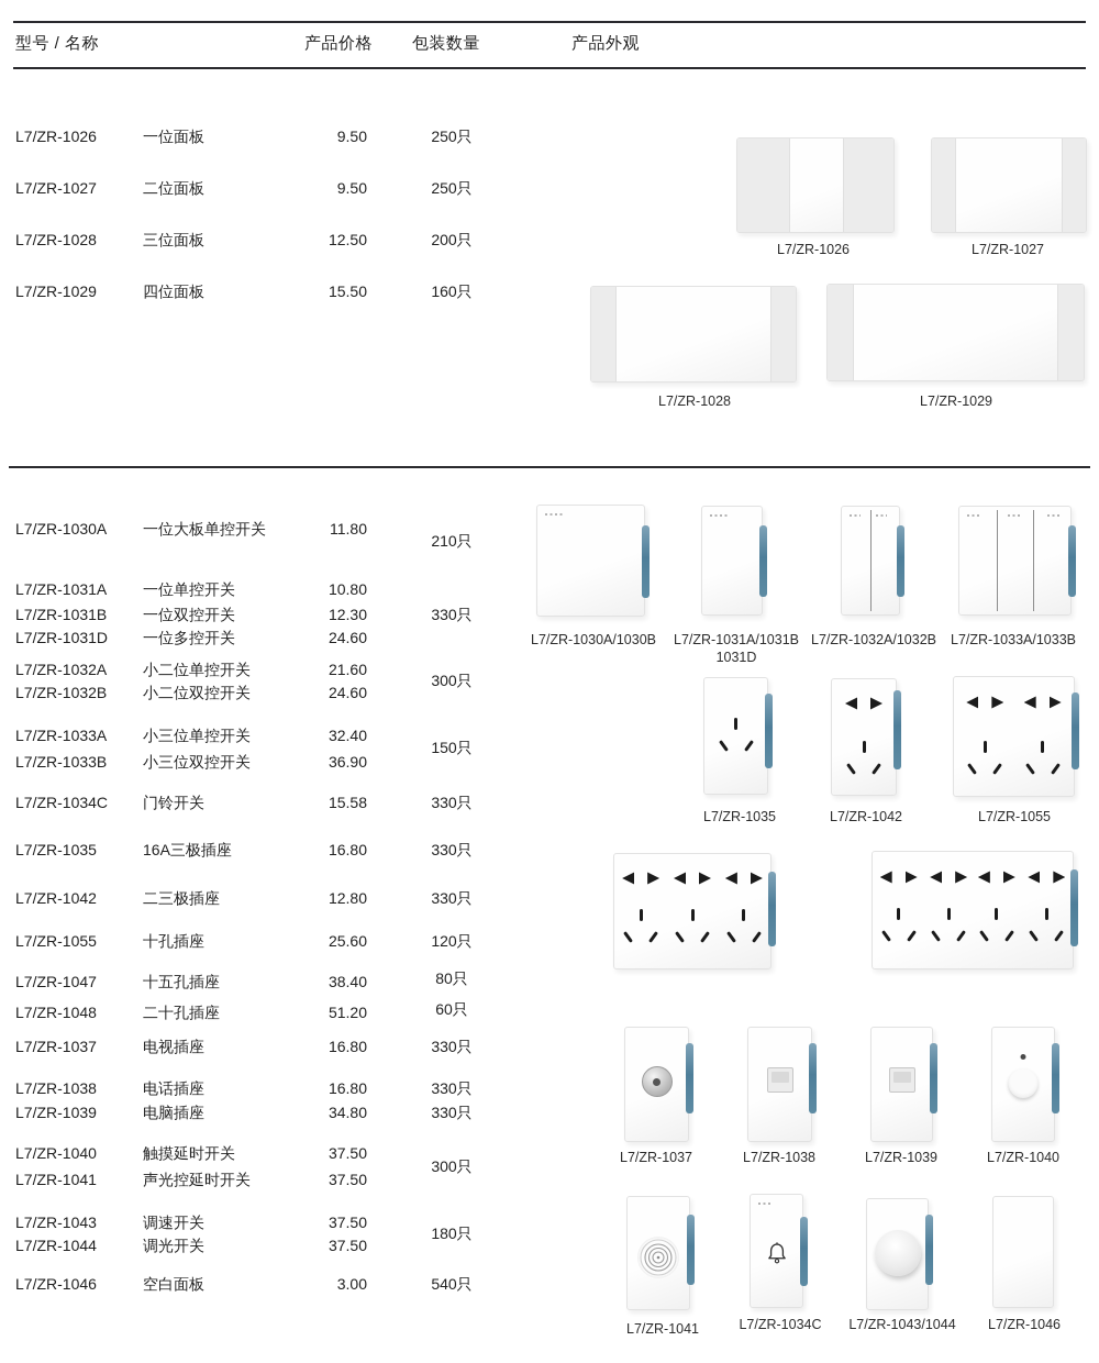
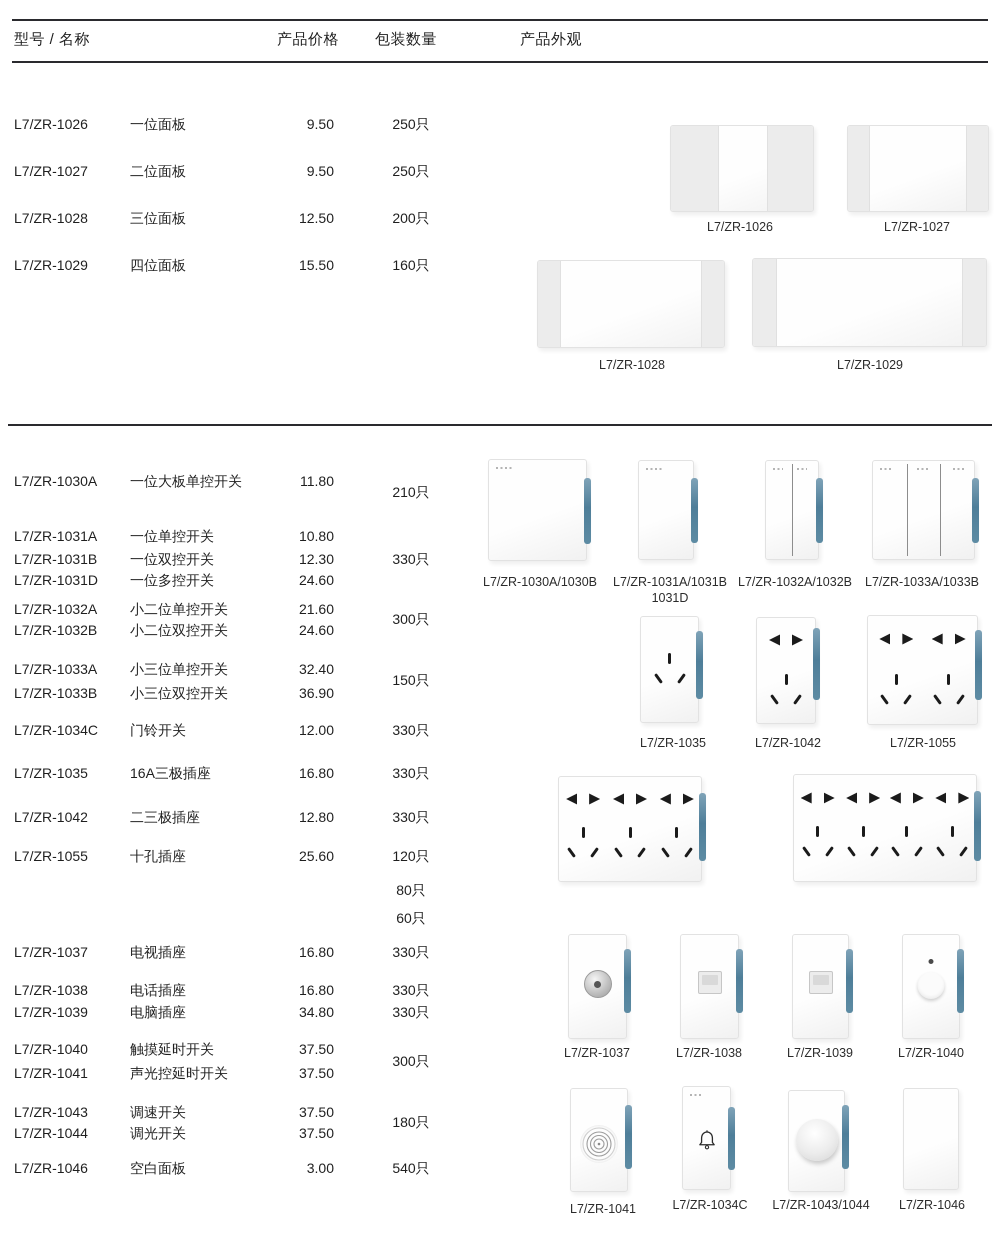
  型号 / 名称
  产品价格
  包装数量
  产品外观
  L7/ZR-1026
  一位面板
  9.50
  250只
  L7/ZR-1027
  二位面板
  9.50
  250只
  L7/ZR-1028
  三位面板
  12.50
  200只
  L7/ZR-1029
  四位面板
  15.50
  160只
  L7/ZR-1026
  L7/ZR-1027
  L7/ZR-1028
  L7/ZR-1029
  L7/ZR-1030A
  一位大板单控开关
  11.80
  L7/ZR-1031A
  一位单控开关
  10.80
  L7/ZR-1031B
  一位双控开关
  12.30
  L7/ZR-1031D
  一位多控开关
  24.60
  L7/ZR-1032A
  小二位单控开关
  21.60
  L7/ZR-1032B
  小二位双控开关
  24.60
  L7/ZR-1033A
  小三位单控开关
  32.40
  L7/ZR-1033B
  小三位双控开关
  36.90
  L7/ZR-1034C
  门铃开关
- 15.58
+ 12.00
  L7/ZR-1035
  16A三极插座
  16.80
  L7/ZR-1042
  二三极插座
  12.80
  L7/ZR-1055
  十孔插座
  25.60
- L7/ZR-1047
- 十五孔插座
- 38.40
- L7/ZR-1048
- 二十孔插座
- 51.20
  L7/ZR-1037
  电视插座
  16.80
  L7/ZR-1038
  电话插座
  16.80
  L7/ZR-1039
  电脑插座
  34.80
  L7/ZR-1040
  触摸延时开关
  37.50
  L7/ZR-1041
  声光控延时开关
  37.50
  L7/ZR-1043
  调速开关
  37.50
  L7/ZR-1044
  调光开关
  37.50
  L7/ZR-1046
  空白面板
  3.00
  210只
  330只
  300只
  150只
  330只
  330只
  330只
  120只
  80只
  60只
  330只
  330只
  330只
  300只
  180只
  540只
  L7/ZR-1030A/1030B
  L7/ZR-1031A/1031B
  1031D
  L7/ZR-1032A/1032B
  L7/ZR-1033A/1033B
  L7/ZR-1035
  L7/ZR-1042
  L7/ZR-1055
  L7/ZR-1037
  L7/ZR-1038
  L7/ZR-1039
  L7/ZR-1040
  L7/ZR-1041
  L7/ZR-1034C
  L7/ZR-1043/1044
  L7/ZR-1046
